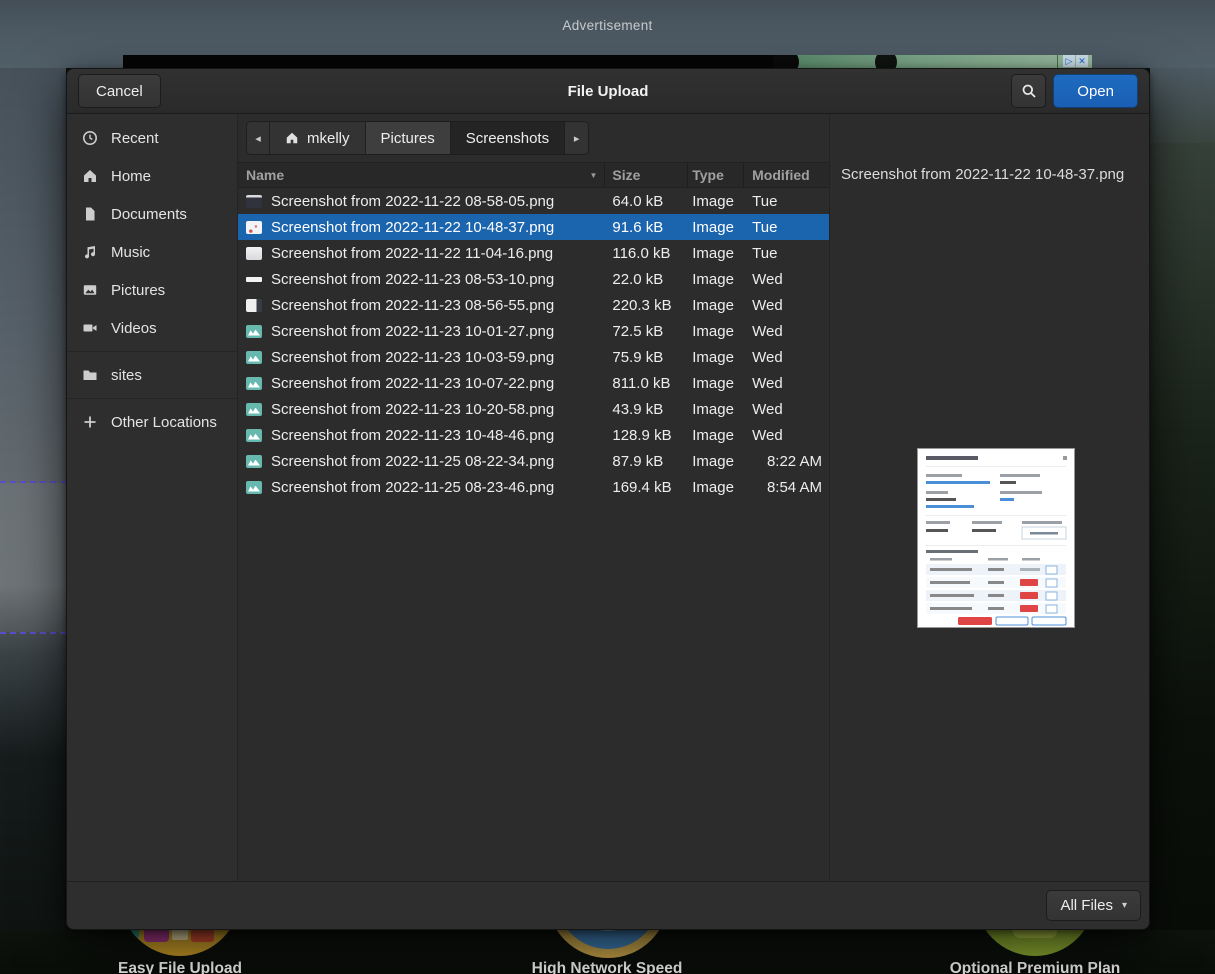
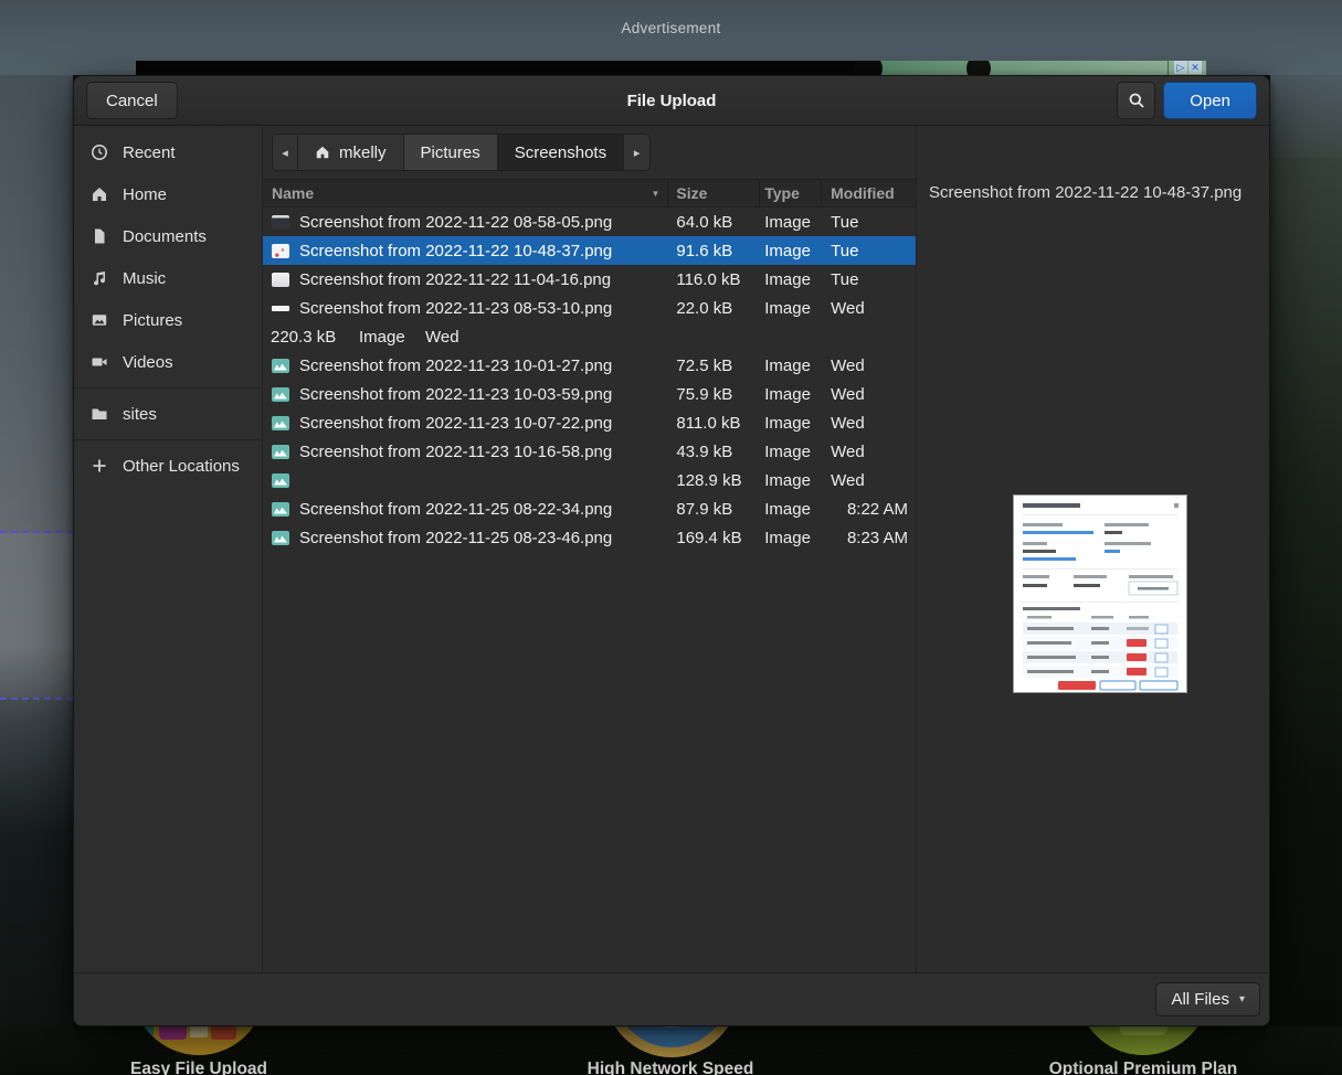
  Advertisement
  ▷
  ✕
  Easy File Upload
  High Network Speed
  Optional Premium Plan
  Cancel
  File Upload
  Open
  Recent
  Home
  Documents
  Music
  Pictures
  Videos
  sites
  Other Locations
  ◂
  mkelly
  Pictures
  Screenshots
  ▸
  Name
  ▼
  Size
  Type
  Modified
  Screenshot from 2022-11-22 08-58-05.png
  64.0 kB
  Image
  Tue
  Screenshot from 2022-11-22 10-48-37.png
  91.6 kB
  Image
  Tue
  Screenshot from 2022-11-22 11-04-16.png
  116.0 kB
  Image
  Tue
  Screenshot from 2022-11-23 08-53-10.png
  22.0 kB
  Image
  Wed
- Screenshot from 2022-11-23 08-56-55.png
  220.3 kB
  Image
  Wed
  Screenshot from 2022-11-23 10-01-27.png
  72.5 kB
  Image
  Wed
  Screenshot from 2022-11-23 10-03-59.png
  75.9 kB
  Image
  Wed
  Screenshot from 2022-11-23 10-07-22.png
  811.0 kB
  Image
  Wed
- Screenshot from 2022-11-23 10-20-58.png
+ Screenshot from 2022-11-23 10-16-58.png
  43.9 kB
  Image
  Wed
- Screenshot from 2022-11-23 10-48-46.png
  128.9 kB
  Image
  Wed
  Screenshot from 2022-11-25 08-22-34.png
  87.9 kB
  Image
  8:22 AM
  Screenshot from 2022-11-25 08-23-46.png
  169.4 kB
  Image
- 8:54 AM
+ 8:23 AM
  Screenshot from 2022-11-22 10-48-37.png
  All Files
  ▾
